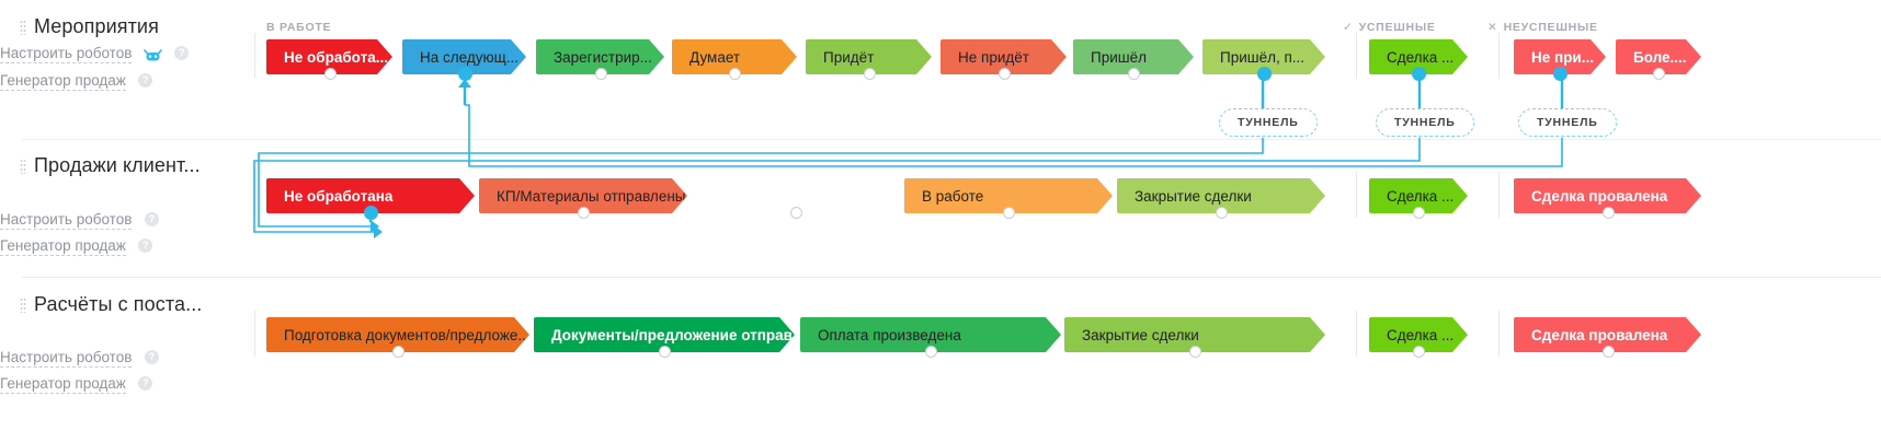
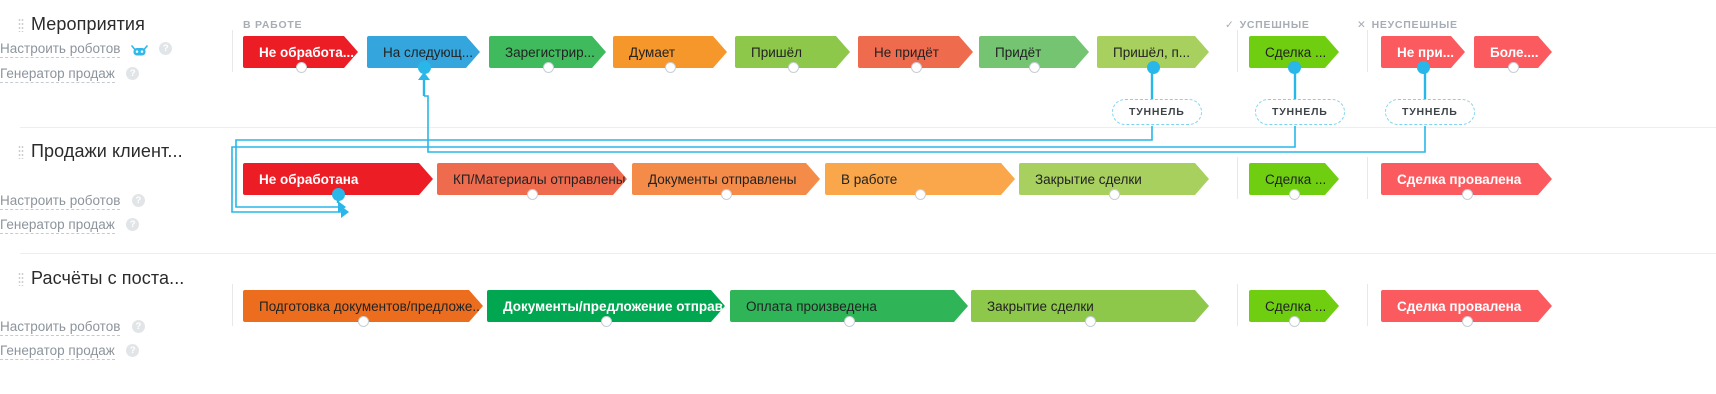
  Мероприятия
  Настроить роботов ?
  Генератор продаж ?
  В РАБОТЕ
  ✓ УСПЕШНЫЕ
  ✕ НЕУСПЕШНЫЕ
  Не обработа...
  На следующ...
  Зарегистрир...
  Думает
- Придёт
+ Пришёл
  Не придёт
- Пришёл
+ Придёт
  Пришёл, п...
  Сделка ...
  Не при...
  Боле....
  Продажи клиент...
  Настроить роботов ?
  Генератор продаж ?
  Не обработана
  КП/Материалы отправлены
+ Документы отправлены
  В работе
  Закрытие сделки
  Сделка ...
  Сделка провалена
  Расчёты с поста...
  Настроить роботов ?
  Генератор продаж ?
  Подготовка документов/предложе...
  Документы/предложение отправ
  Оплата произведена
  Закрытие сделки
  Сделка ...
  Сделка провалена
  ТУННЕЛЬ
  ТУННЕЛЬ
  ТУННЕЛЬ
